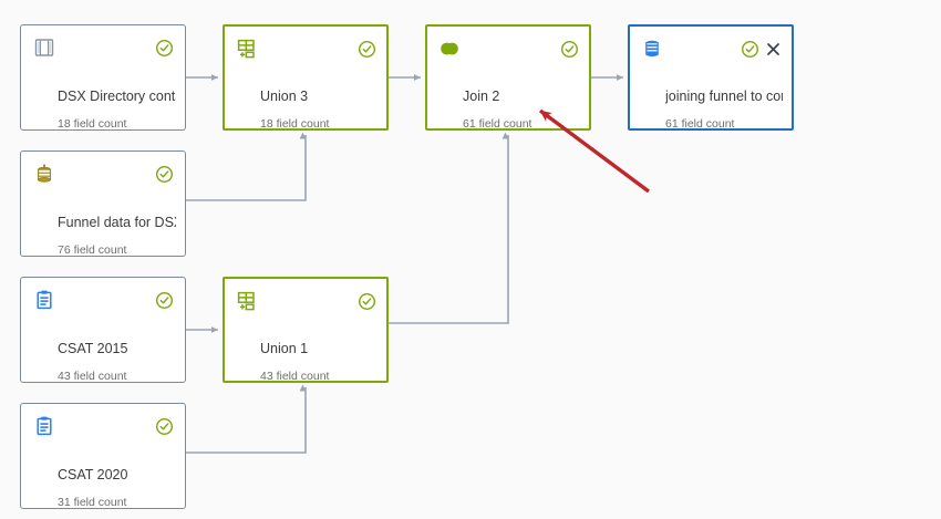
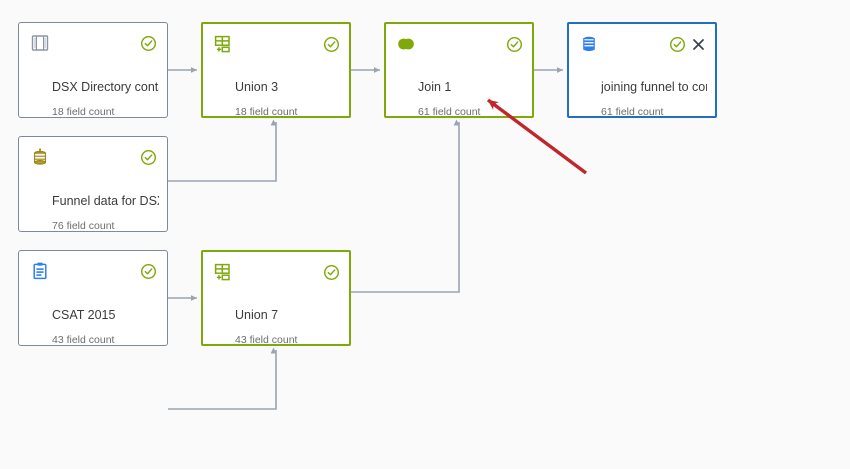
  DSX Directory cont
  18 field count
  Funnel data for DS
  76 field count
  CSAT 2015
  43 field count
- CSAT 2020
- 31 field count
  Union 3
  18 field count
- Union 1
+ Union 7
  43 field count
- Join 2
+ Join 1
  61 field count
  joining funnel to co
  61 field count
